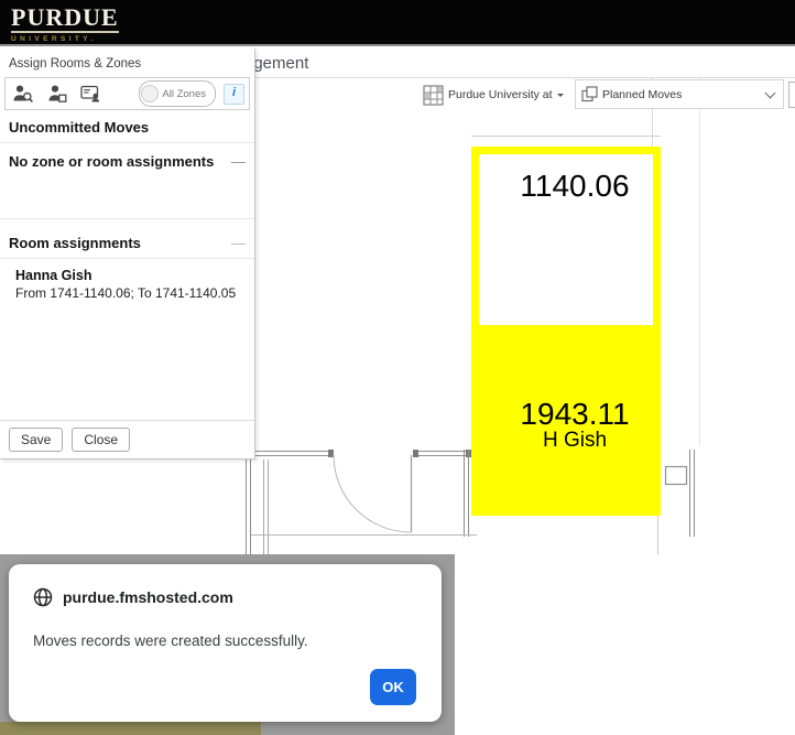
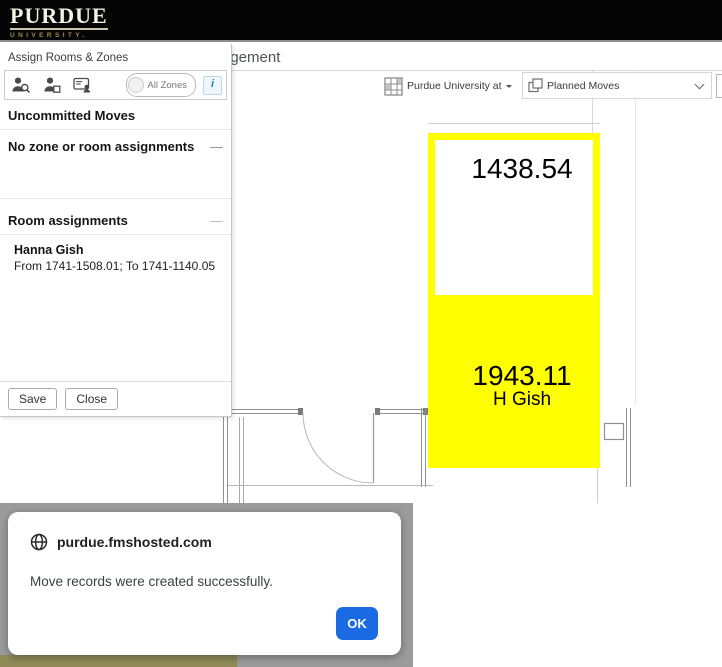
  PURDUE
  gement
- 1140.06
+ 1438.54
  1943.11
  H Gish
  Purdue University at
  Planned Moves
  Assign Rooms & Zones
  All Zones
  i
  Uncommitted Moves
  No zone or room assignments
  —
  Room assignments
  —
  Hanna Gish
- From 1741-1140.06; To 1741-1140.05
+ From 1741-1508.01; To 1741-1140.05
  Save
  Close
  purdue.fmshosted.com
- Moves records were created successfully.
+ Move records were created successfully.
  OK
